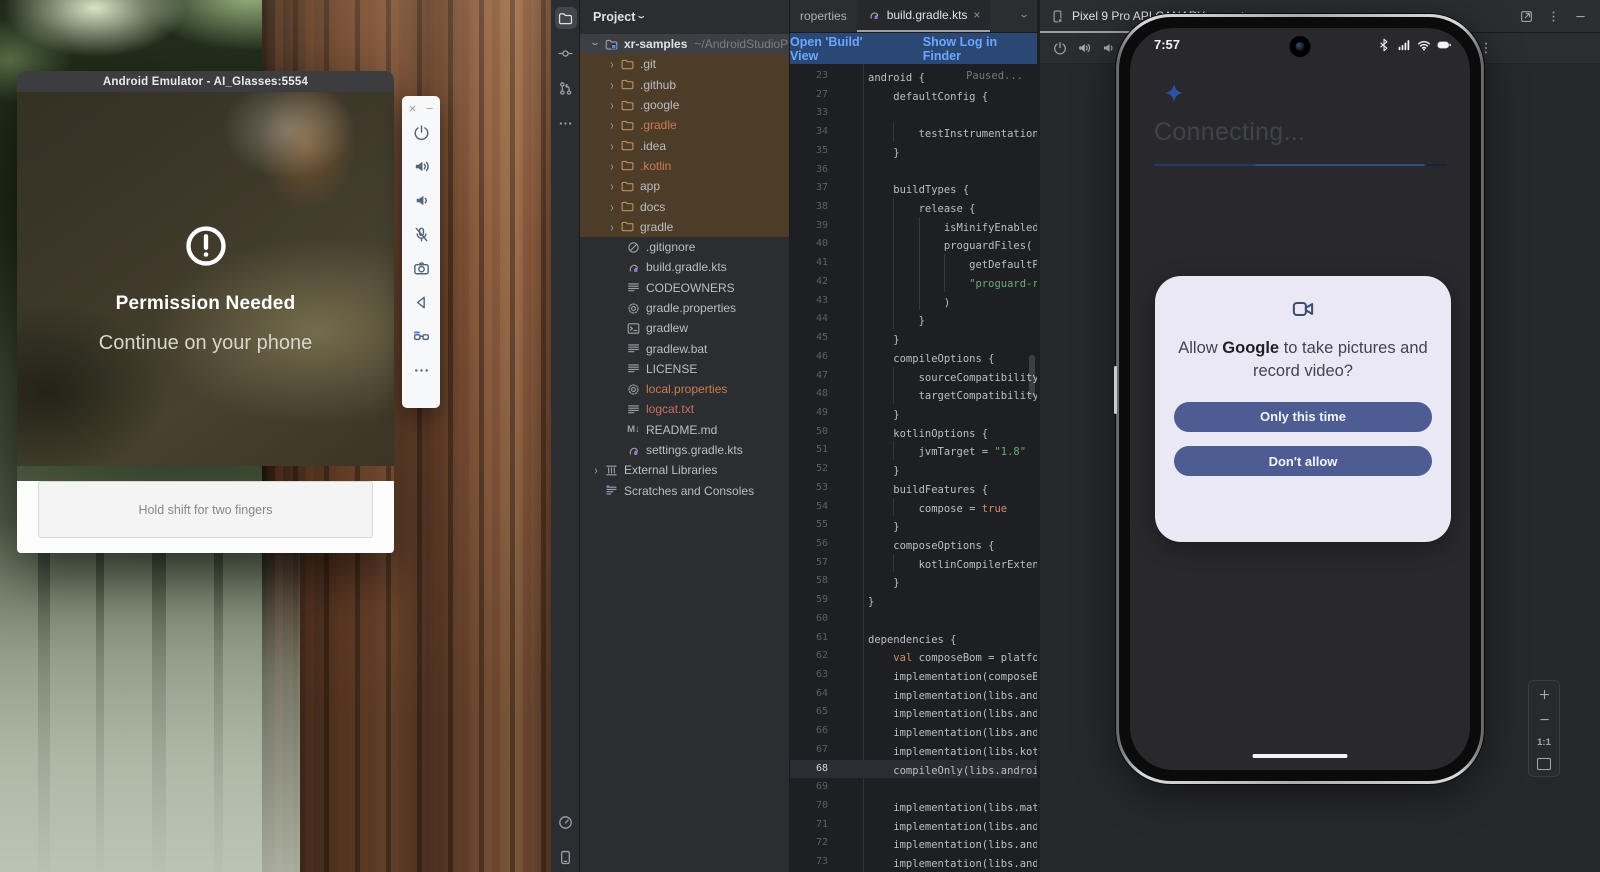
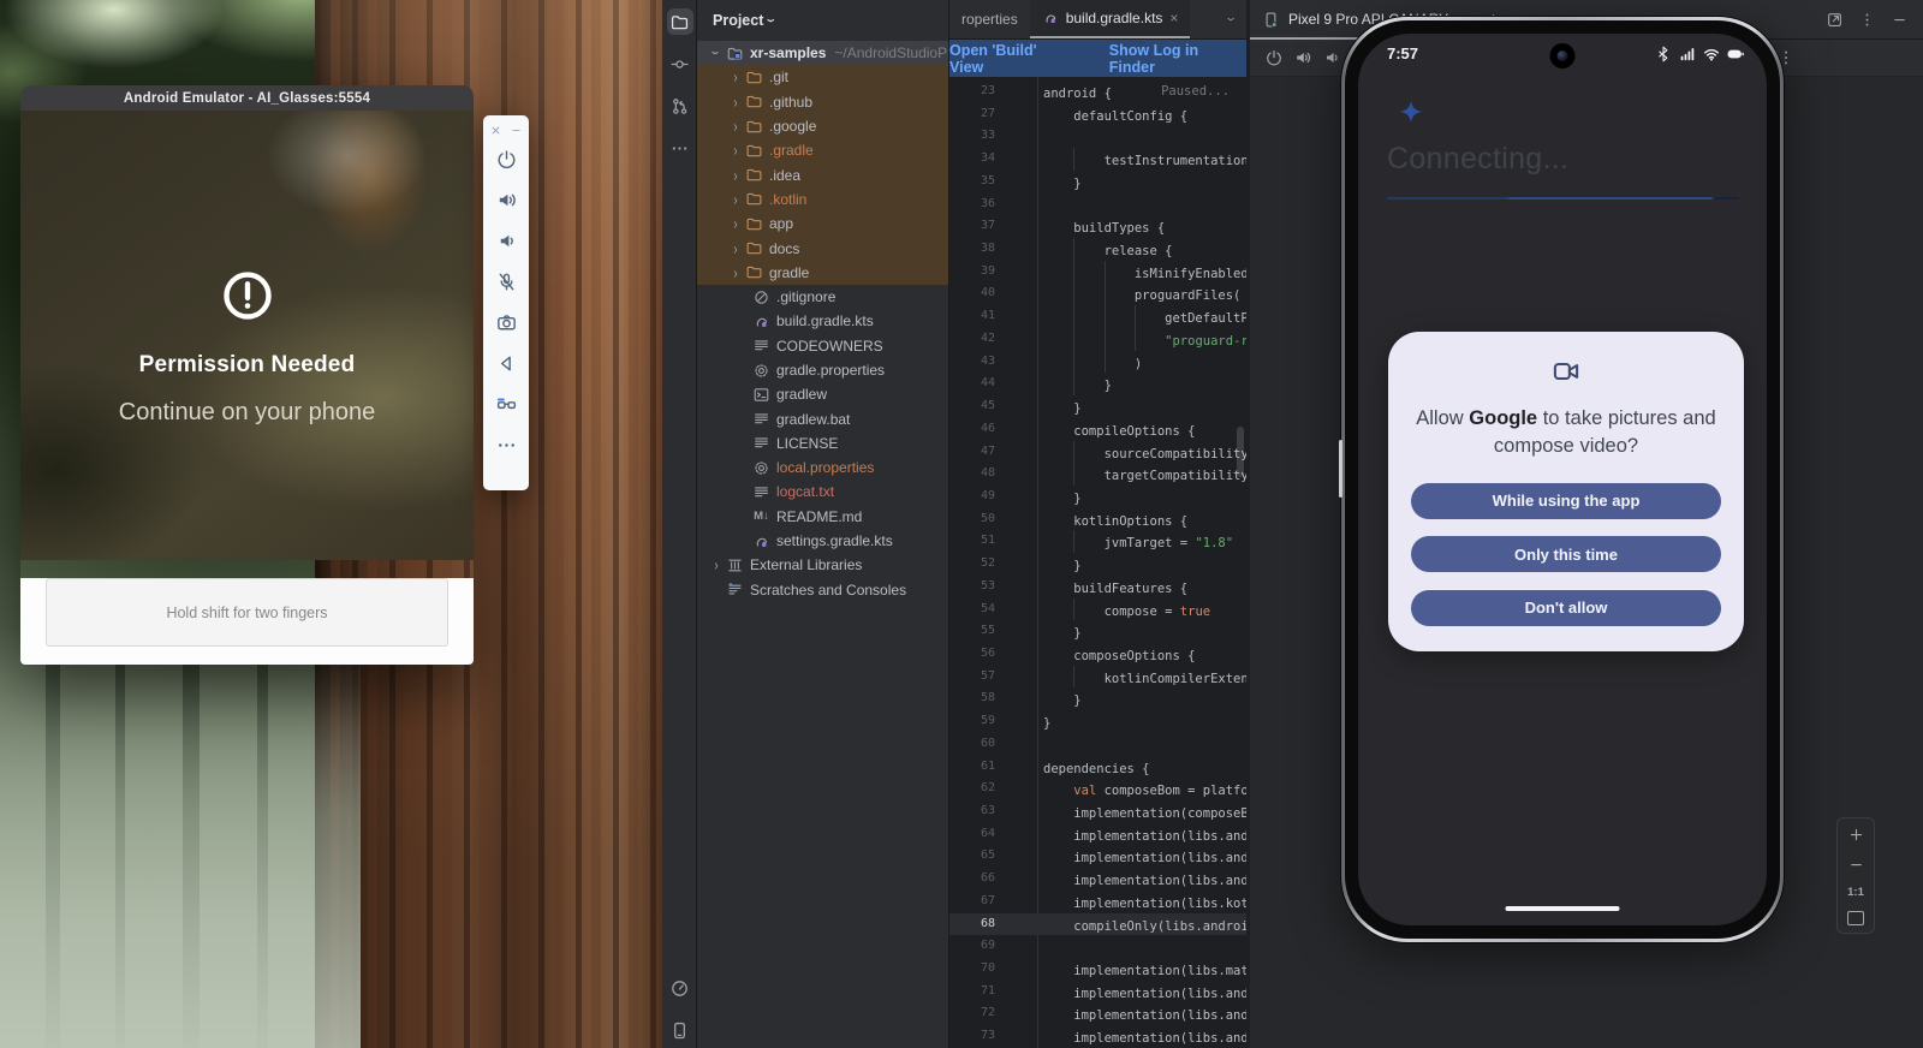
  Android Emulator - AI_Glasses:5554
  Permission Needed
  Continue on your phone
  Hold shift for two fingers
  Project
  xr-samples
  ~/AndroidStudioP
  ›
  .git
  ›
  .github
  ›
  .google
  ›
  .gradle
  ›
  .idea
  ›
  .kotlin
  ›
  app
  ›
  docs
  ›
  gradle
  .gitignore
  build.gradle.kts
  CODEOWNERS
  gradle.properties
  gradlew
  gradlew.bat
  LICENSE
  local.properties
  logcat.txt
  M↓
  README.md
  settings.gradle.kts
  ›
  External Libraries
  Scratches and Consoles
  roperties
  build.gradle.kts
  ×
  Open 'Build' View
  Show Log in Finder
  23
  android {
  Paused...
  27
  defaultConfig {
  33
  34
  testInstrumentation
  35
  }
  36
  37
  buildTypes {
  38
  release {
  39
  isMinifyEnabled
  40
  proguardFiles(
  41
  getDefaultP
  42
  "proguard-r
  43
  )
  44
  }
  45
  }
  46
  compileOptions {
  47
  sourceCompatibility
  48
  targetCompatibility
  49
  }
  50
  kotlinOptions {
  51
  jvmTarget = "1.8"
  52
  }
  53
  buildFeatures {
  54
  compose = true
  55
  }
  56
  composeOptions {
  57
  kotlinCompilerExten
  58
  }
  59
  }
  60
  61
  dependencies {
  62
  val composeBom = platfo
  63
  implementation(composeB
  64
  implementation(libs.and
  65
  implementation(libs.and
  66
  implementation(libs.and
  67
  implementation(libs.kot
  68
  compileOnly(libs.androi
  69
  70
  implementation(libs.mat
  71
  implementation(libs.and
  72
  implementation(libs.and
  73
  implementation(libs.and
  7:57
  Connecting...
- Allow Google to take pictures and record video?
+ Allow Google to take pictures and compose video?
+ While using the app
  Only this time
  Don't allow
  1:1
